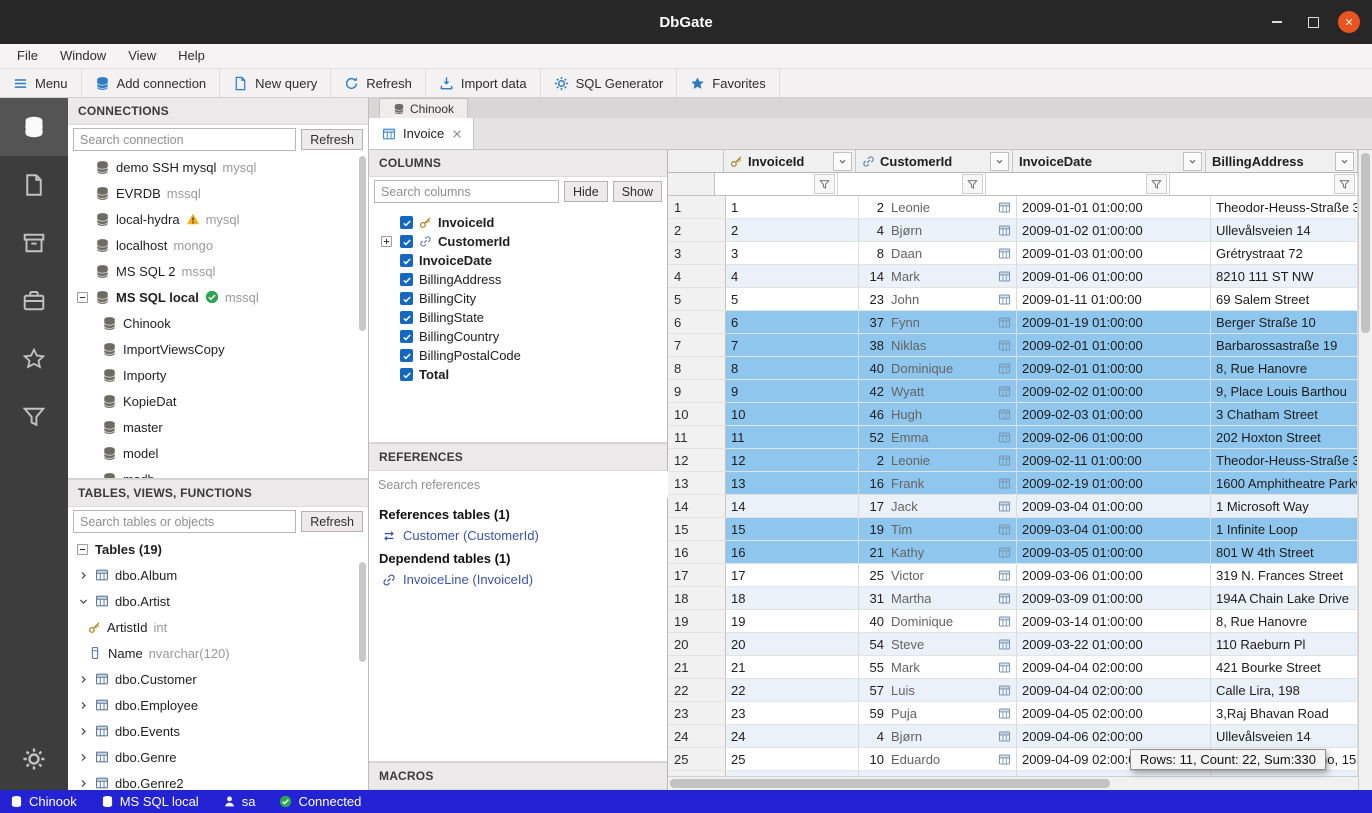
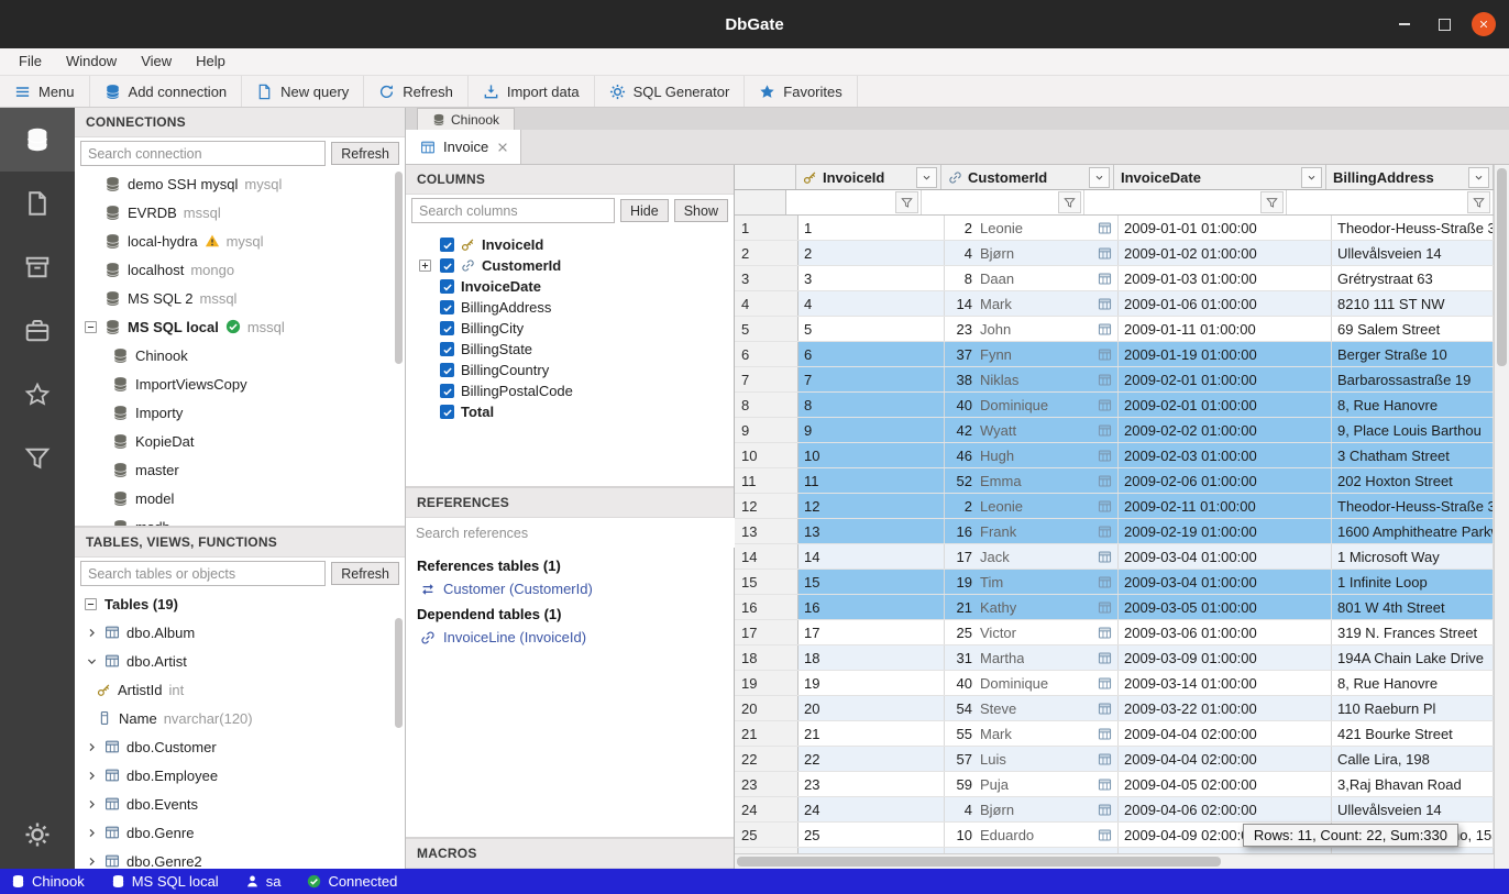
  DbGate
  File
  Window
  View
  Help
  Menu
  Add connection
  New query
  Refresh
  Import data
  SQL Generator
  Favorites
  CONNECTIONS
  Search connection
  Refresh
  demo SSH mysql
  mysql
  EVRDB
  mssql
  local-hydra
  mysql
  localhost
  mongo
  MS SQL 2
  mssql
  MS SQL local
  mssql
  Chinook
  ImportViewsCopy
  Importy
  KopieDat
  master
  model
  TABLES, VIEWS, FUNCTIONS
  Search tables or objects
  Refresh
  Tables (19)
  dbo.Album
  dbo.Artist
  ArtistId
  int
  Name
  nvarchar(120)
  dbo.Customer
  dbo.Employee
  dbo.Events
  dbo.Genre
  dbo.Genre2
  Chinook
  Invoice
  COLUMNS
  Search columns
  Hide
  Show
  InvoiceId
  CustomerId
  InvoiceDate
  BillingAddress
  BillingCity
  BillingState
  BillingCountry
  BillingPostalCode
  Total
  REFERENCES
  Search references
  References tables (1)
  Customer (CustomerId)
  Dependend tables (1)
  InvoiceLine (InvoiceId)
  MACROS
  InvoiceId
  CustomerId
  InvoiceDate
  BillingAddress
  1
  1
  2
  Leonie
  2009-01-01 01:00:00
  Theodor-Heuss-Straße 3
  2
  2
  4
  Bjørn
  2009-01-02 01:00:00
  Ullevålsveien 14
  3
  3
  8
  Daan
  2009-01-03 01:00:00
- Grétrystraat 72
+ Grétrystraat 63
  4
  4
  14
  Mark
  2009-01-06 01:00:00
  8210 111 ST NW
  5
  5
  23
  John
  2009-01-11 01:00:00
  69 Salem Street
  6
  6
  37
  Fynn
  2009-01-19 01:00:00
  Berger Straße 10
  7
  7
  38
  Niklas
  2009-02-01 01:00:00
  Barbarossastraße 19
  8
  8
  40
  Dominique
  2009-02-01 01:00:00
  8, Rue Hanovre
  9
  9
  42
  Wyatt
  2009-02-02 01:00:00
  9, Place Louis Barthou
  10
  10
  46
  Hugh
  2009-02-03 01:00:00
  3 Chatham Street
  11
  11
  52
  Emma
  2009-02-06 01:00:00
  202 Hoxton Street
  12
  12
  2
  Leonie
  2009-02-11 01:00:00
  Theodor-Heuss-Straße 3
  13
  13
  16
  Frank
  2009-02-19 01:00:00
  1600 Amphitheatre Park
  14
  14
  17
  Jack
  2009-03-04 01:00:00
  1 Microsoft Way
  15
  15
  19
  Tim
  2009-03-04 01:00:00
  1 Infinite Loop
  16
  16
  21
  Kathy
  2009-03-05 01:00:00
  801 W 4th Street
  17
  17
  25
  Victor
  2009-03-06 01:00:00
  319 N. Frances Street
  18
  18
  31
  Martha
  2009-03-09 01:00:00
  194A Chain Lake Drive
  19
  19
  40
  Dominique
  2009-03-14 01:00:00
  8, Rue Hanovre
  20
  20
  54
  Steve
  2009-03-22 01:00:00
  110 Raeburn Pl
  21
  21
  55
  Mark
  2009-04-04 02:00:00
  421 Bourke Street
  22
  22
  57
  Luis
  2009-04-04 02:00:00
  Calle Lira, 198
  23
  23
  59
  Puja
  2009-04-05 02:00:00
  3,Raj Bhavan Road
  24
  24
  4
  Bjørn
  2009-04-06 02:00:00
  Ullevålsveien 14
  25
  25
  10
  Eduardo
  2009-04-09 02:00:
  Rows: 11, Count: 22, Sum:330
  Chinook
  MS SQL local
  sa
  Connected
